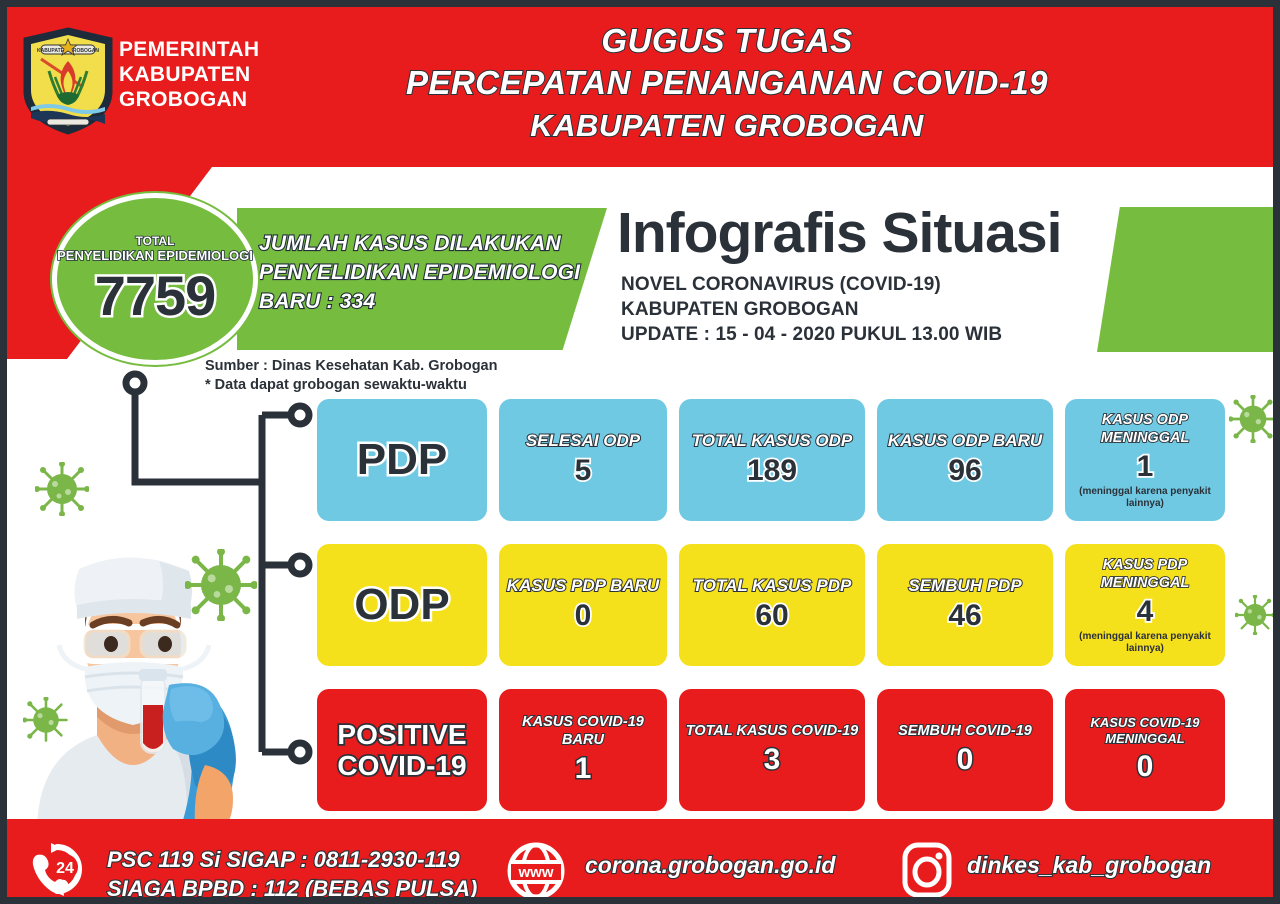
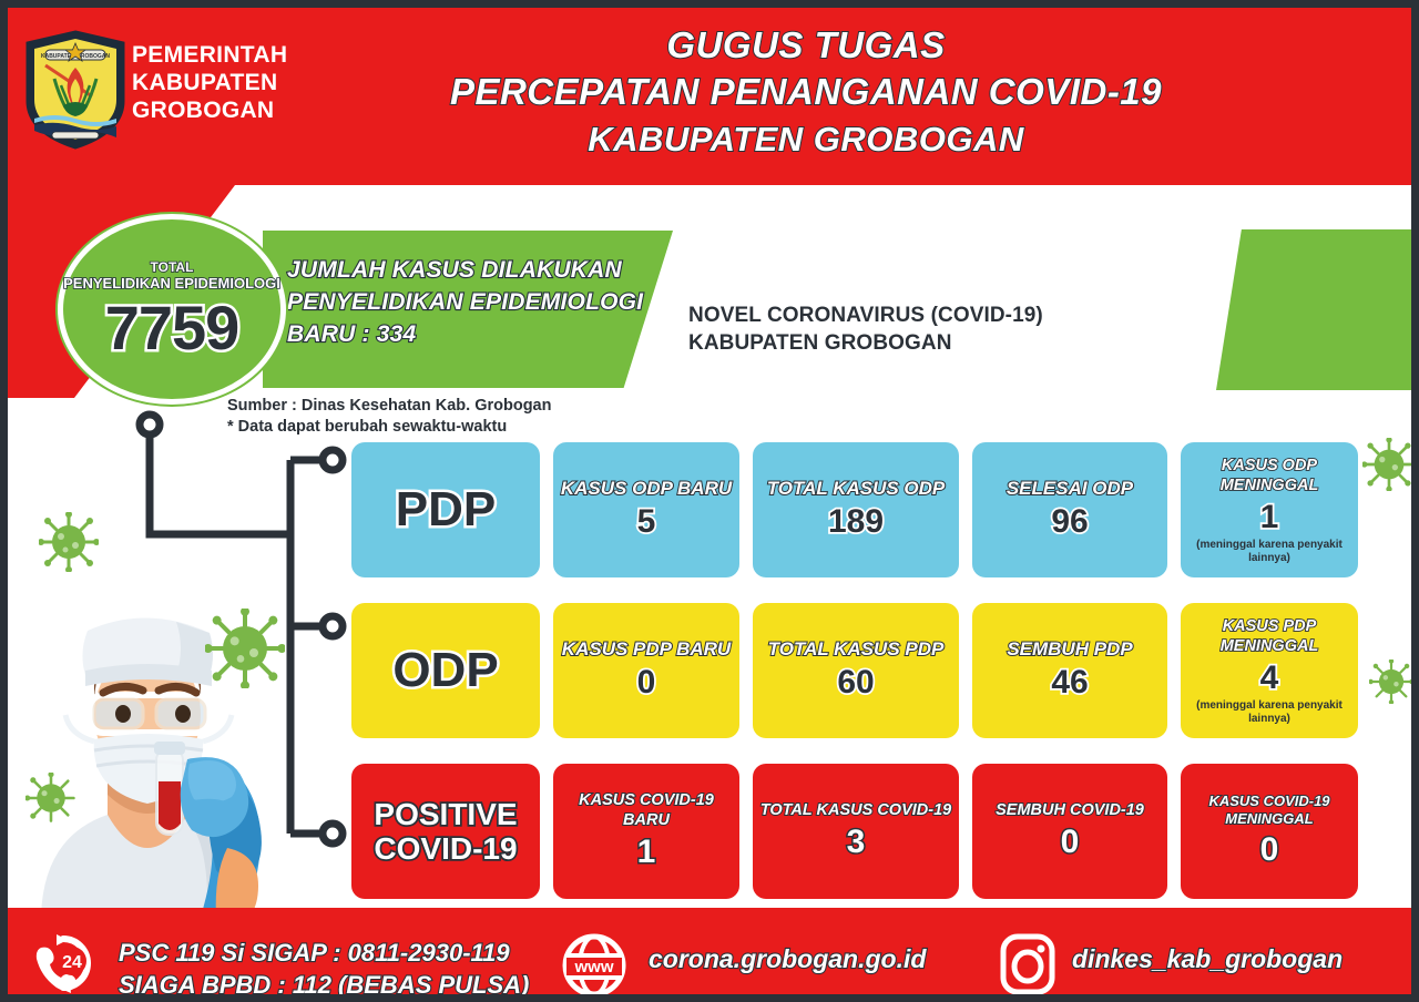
  PEMERINTAH
  KABUPATEN
  GROBOGAN
  GUGUS TUGAS
  PERCEPATAN PENANGANAN COVID-19
  KABUPATEN GROBOGAN
  JUMLAH KASUS DILAKUKAN
  PENYELIDIKAN EPIDEMIOLOGI
  BARU : 334
  TOTAL
  PENYELIDIKAN EPIDEMIOLOGI
  7759
- Infografis Situasi
  NOVEL CORONAVIRUS (COVID-19)
  KABUPATEN GROBOGAN
- UPDATE : 15 - 04 - 2020 PUKUL 13.00 WIB
  Sumber : Dinas Kesehatan Kab. Grobogan
- * Data dapat grobogan sewaktu-waktu
+ * Data dapat berubah sewaktu-waktu
  PDP
- SELESAI ODP
+ KASUS ODP BARU
  5
  TOTAL KASUS ODP
  189
- KASUS ODP BARU
+ SELESAI ODP
  96
  KASUS ODP MENINGGAL
  1
  (meninggal karena penyakit lainnya)
  ODP
  KASUS PDP BARU
  0
  TOTAL KASUS PDP
  60
  SEMBUH PDP
  46
  KASUS PDP MENINGGAL
  4
  (meninggal karena penyakit lainnya)
  POSITIVE
  COVID-19
  KASUS COVID-19 BARU
  1
  TOTAL KASUS COVID-19
  3
  SEMBUH COVID-19
  0
  KASUS COVID-19 MENINGGAL
  0
  24
  PSC 119 Si SIGAP : 0811-2930-119
  SIAGA BPBD : 112 (BEBAS PULSA)
  www
  corona.grobogan.go.id
  dinkes_kab_grobogan
